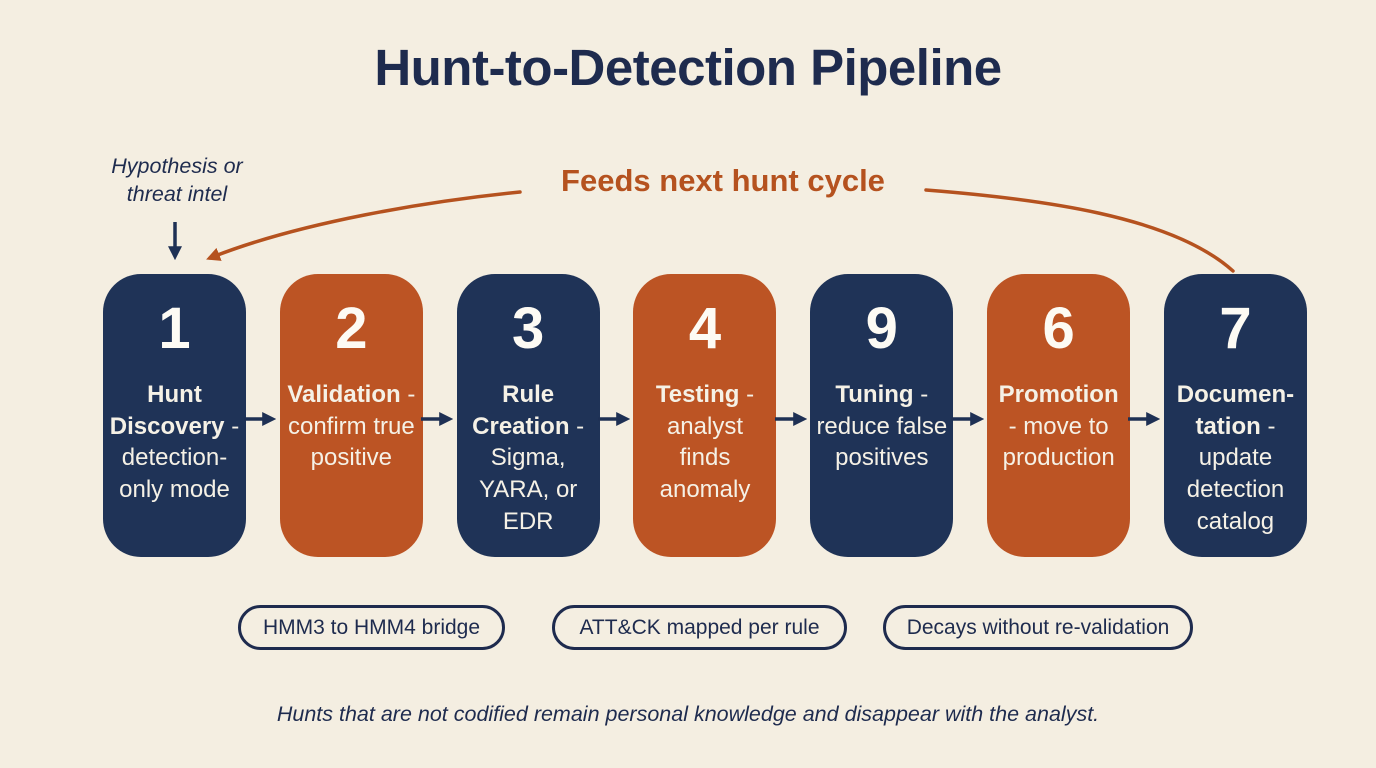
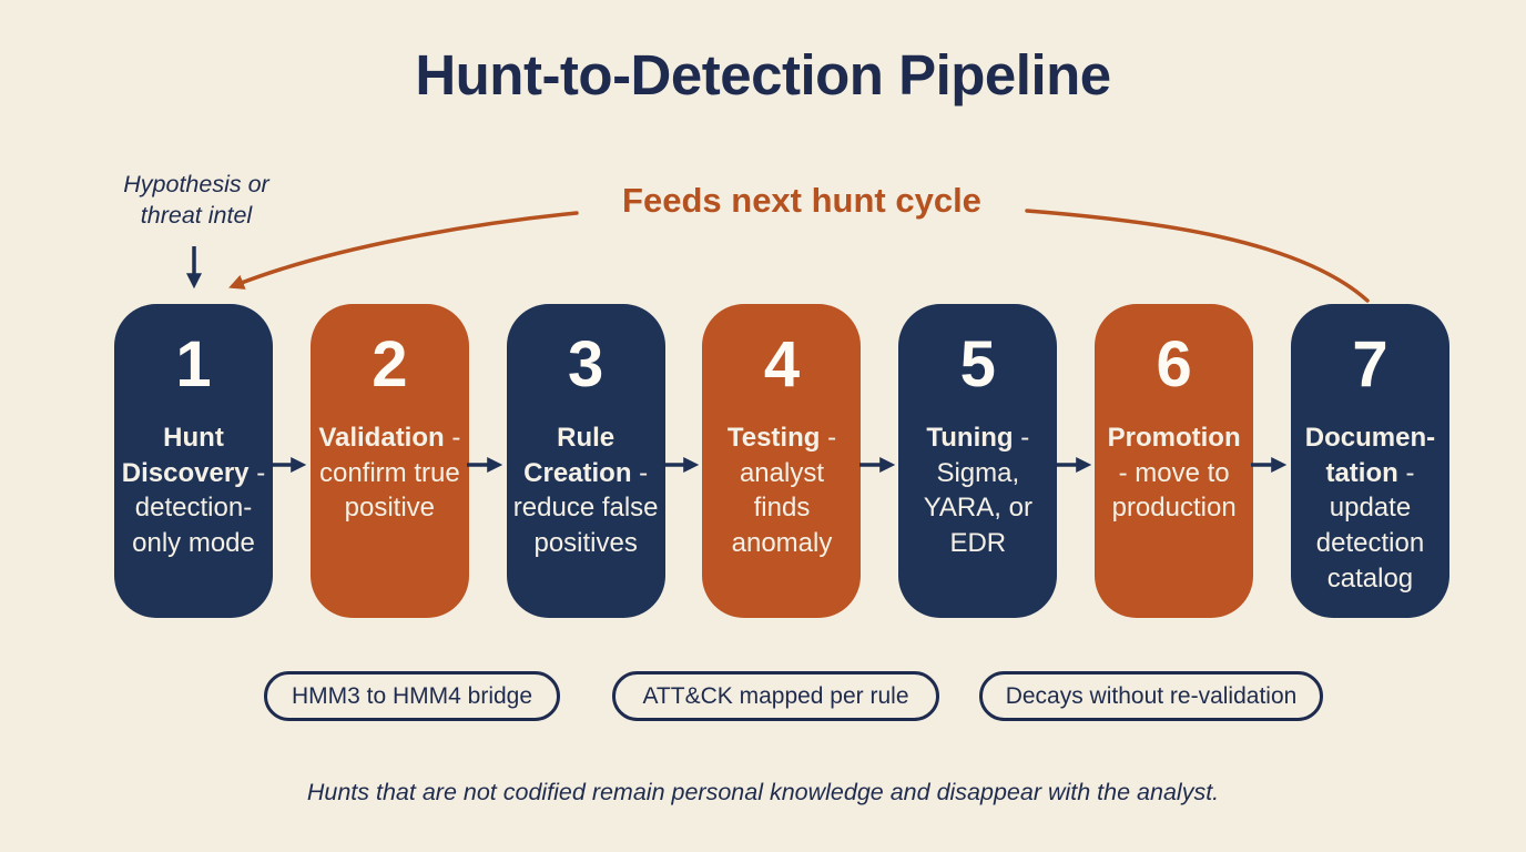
  Hunt-to-Detection Pipeline
  Hypothesis or threat intel
  Feeds next hunt cycle
  1
  Hunt Discovery - detection-only mode
  2
  Validation - confirm true positive
  3
- Rule Creation - Sigma, YARA, or EDR
+ Rule Creation - reduce false positives
  4
  Testing - analyst finds anomaly
- 9
+ 5
- Tuning - reduce false positives
+ Tuning - Sigma, YARA, or EDR
  6
  Promotion - move to production
  7
  Documen-tation - update detection catalog
  HMM3 to HMM4 bridge
  ATT&CK mapped per rule
  Decays without re-validation
  Hunts that are not codified remain personal knowledge and disappear with the analyst.
